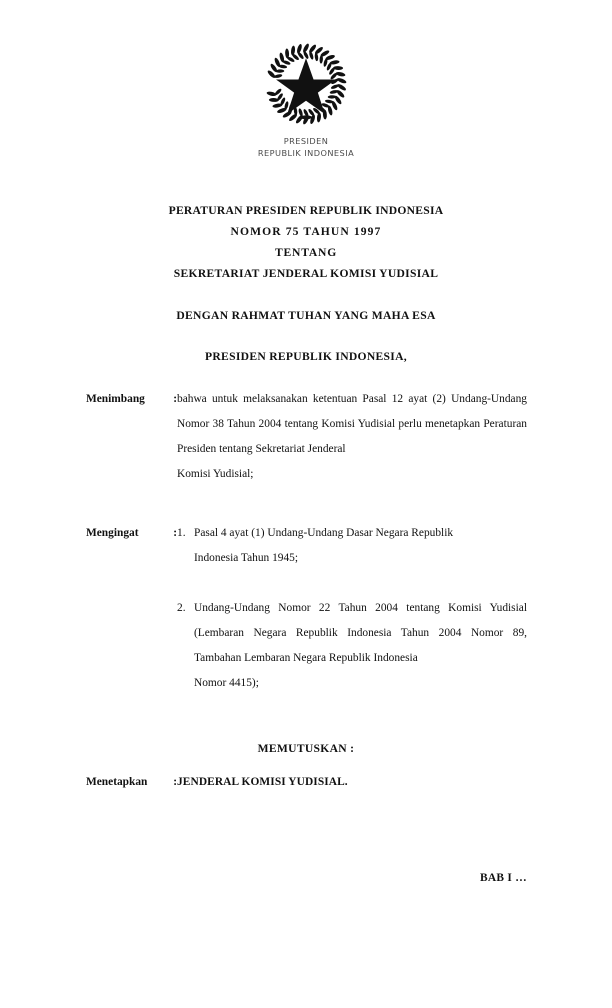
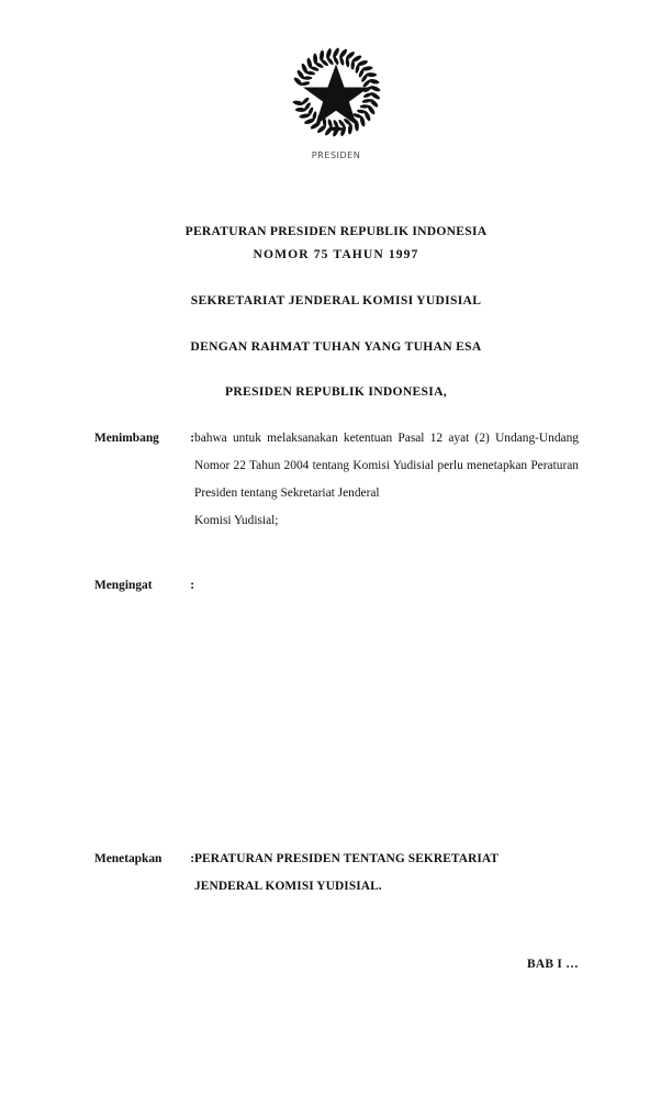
  PRESIDEN
- REPUBLIK INDONESIA
  PERATURAN PRESIDEN REPUBLIK INDONESIA
  NOMOR 75 TAHUN 1997
- TENTANG
  SEKRETARIAT JENDERAL KOMISI YUDISIAL
- DENGAN RAHMAT TUHAN YANG MAHA ESA
+ DENGAN RAHMAT TUHAN YANG TUHAN ESA
  PRESIDEN REPUBLIK INDONESIA,
  Menimbang
  :
- bahwa untuk melaksanakan ketentuan Pasal 12 ayat (2) Undang-Undang Nomor 38 Tahun 2004 tentang Komisi Yudisial perlu menetapkan Peraturan Presiden tentang Sekretariat Jenderal
+ bahwa untuk melaksanakan ketentuan Pasal 12 ayat (2) Undang-Undang Nomor 22 Tahun 2004 tentang Komisi Yudisial perlu menetapkan Peraturan Presiden tentang Sekretariat Jenderal
  Komisi Yudisial;
  Mengingat
  :
- 1.
- Pasal 4 ayat (1) Undang-Undang Dasar Negara Republik
- Indonesia Tahun 1945;
- 2.
- Undang-Undang Nomor 22 Tahun 2004 tentang Komisi Yudisial (Lembaran Negara Republik Indonesia Tahun 2004 Nomor 89, Tambahan Lembaran Negara Republik Indonesia
- Nomor 4415);
- MEMUTUSKAN :
  Menetapkan
  :
+ PERATURAN PRESIDEN TENTANG SEKRETARIAT
  JENDERAL KOMISI YUDISIAL.
  BAB I …
